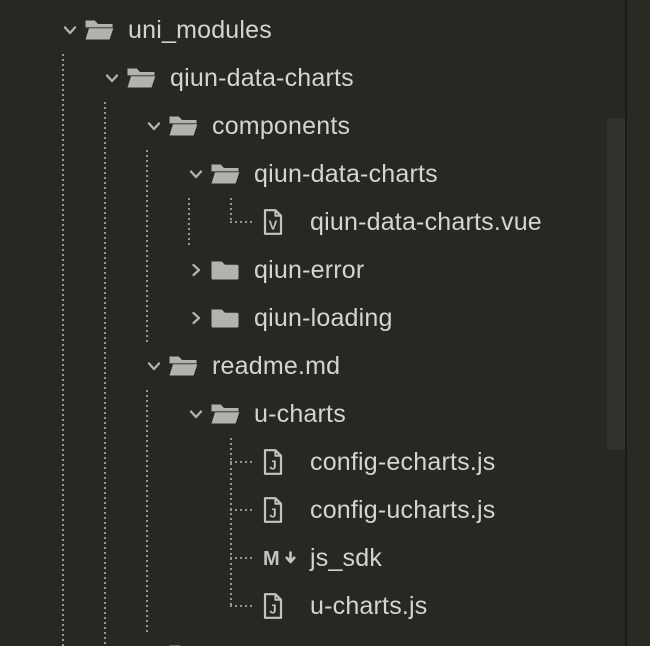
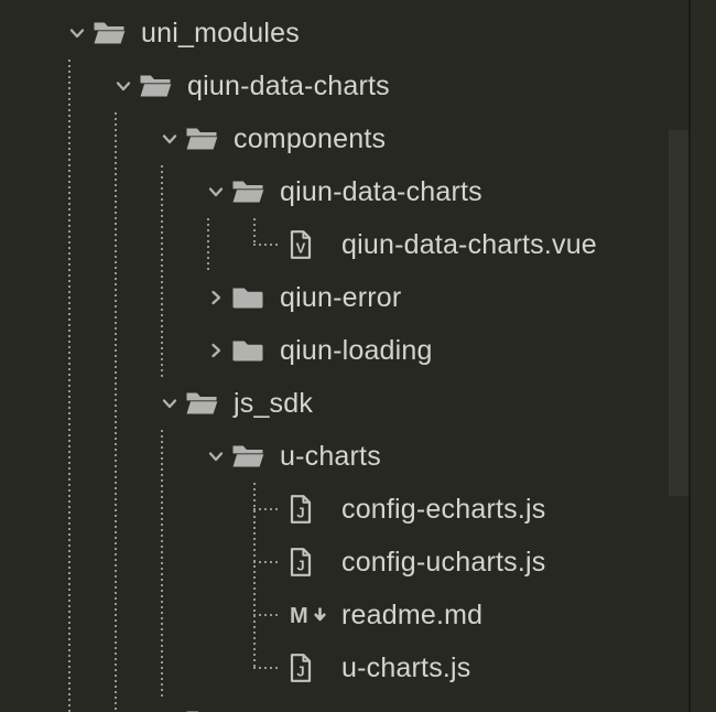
  uni_modules
  qiun-data-charts
  components
  qiun-data-charts
  V
  qiun-data-charts.vue
  qiun-error
  qiun-loading
- readme.md
+ js_sdk
  u-charts
  J
  config-echarts.js
  J
  config-ucharts.js
  M
- js_sdk
+ readme.md
  J
  u-charts.js
